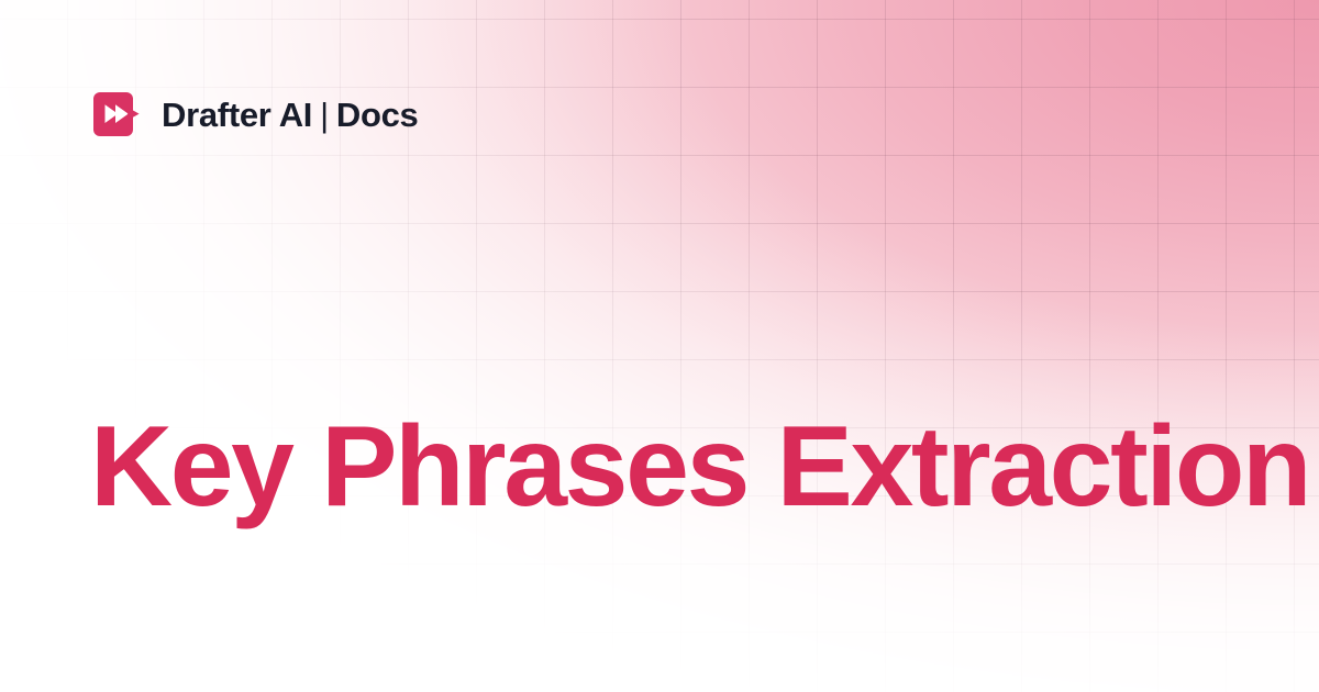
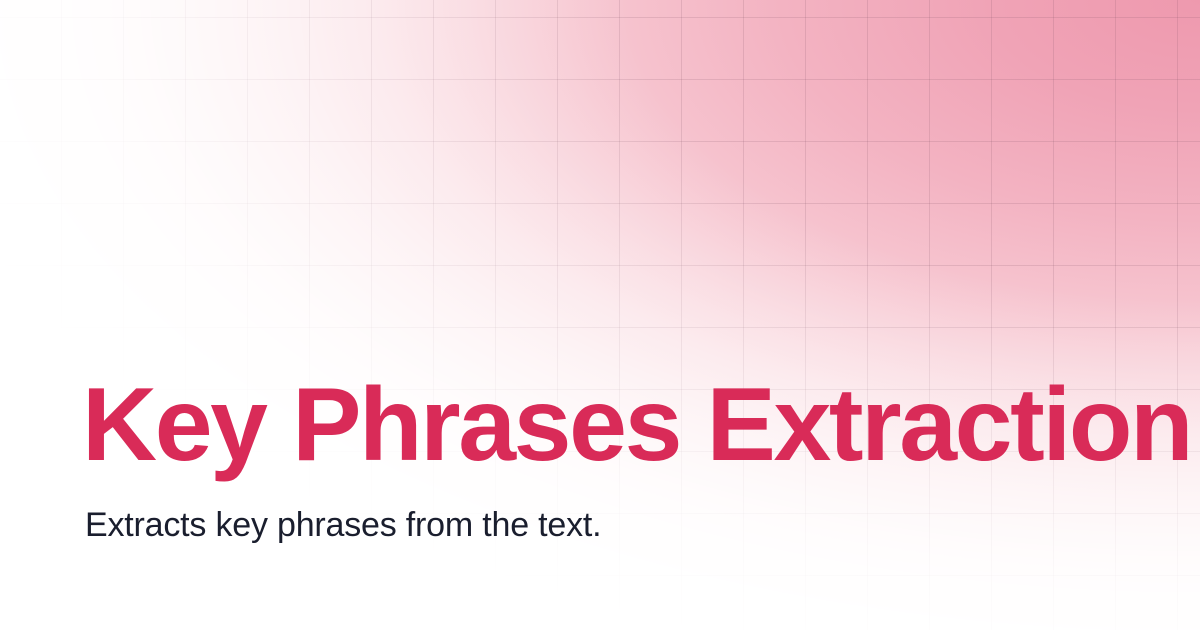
- Drafter AI | Docs
  Key Phrases Extraction
+ Extracts key phrases from the text.
